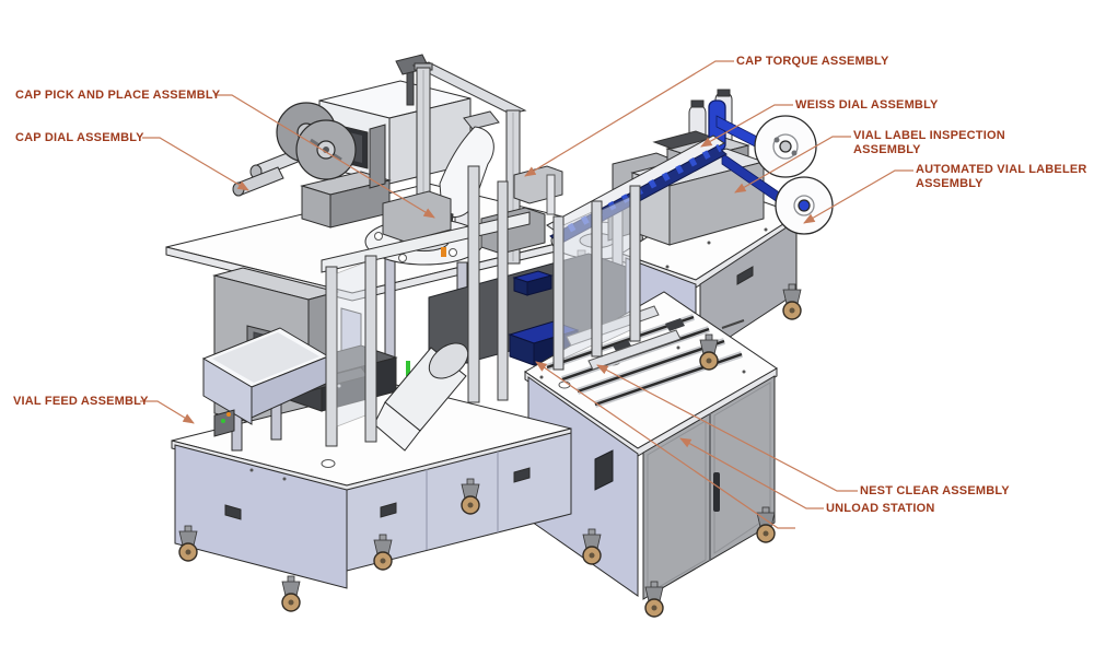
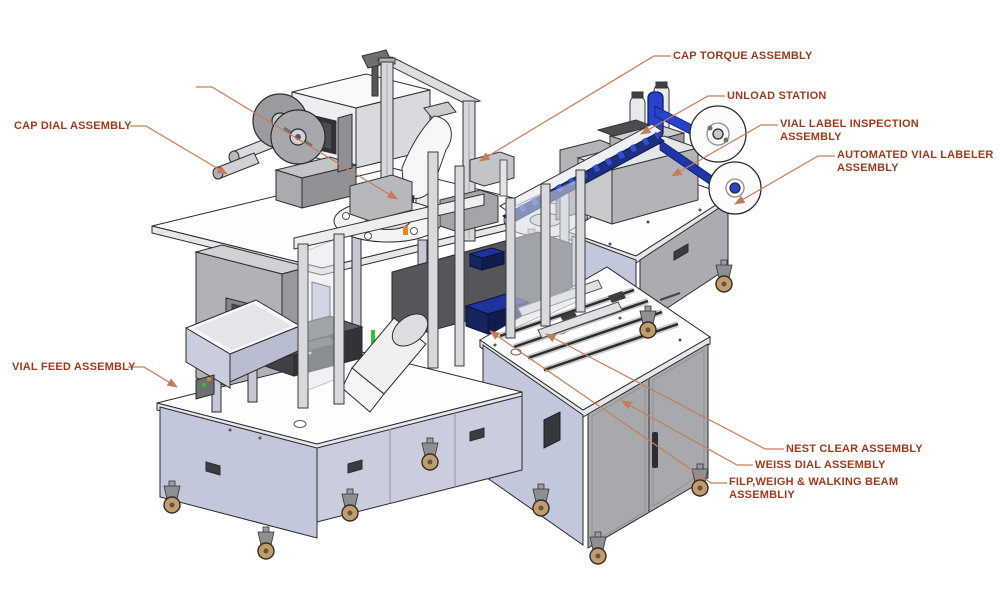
- CAP PICK AND PLACE ASSEMBLY
  CAP DIAL ASSEMBLY
  CAP TORQUE ASSEMBLY
- WEISS DIAL ASSEMBLY
+ UNLOAD STATION
  VIAL LABEL INSPECTION
  ASSEMBLY
  AUTOMATED VIAL LABELER
  ASSEMBLY
  VIAL FEED ASSEMBLY
  NEST CLEAR ASSEMBLY
- UNLOAD STATION
+ WEISS DIAL ASSEMBLY
+ FILP,WEIGH & WALKING BEAM
+ ASSEMBLIY
